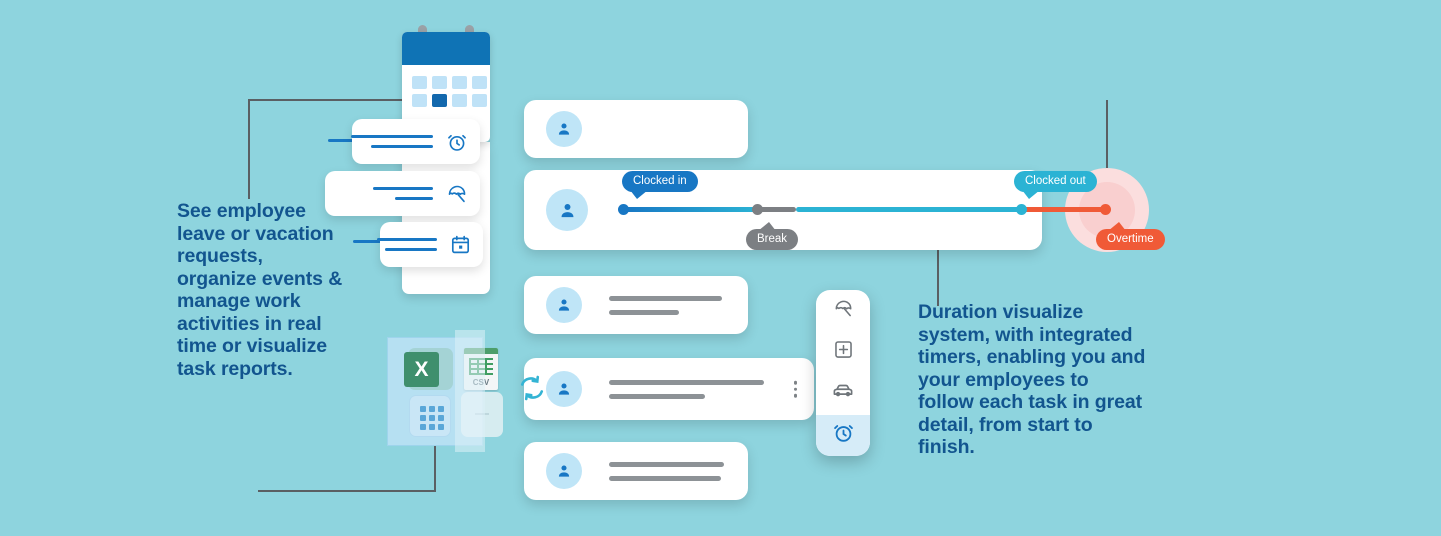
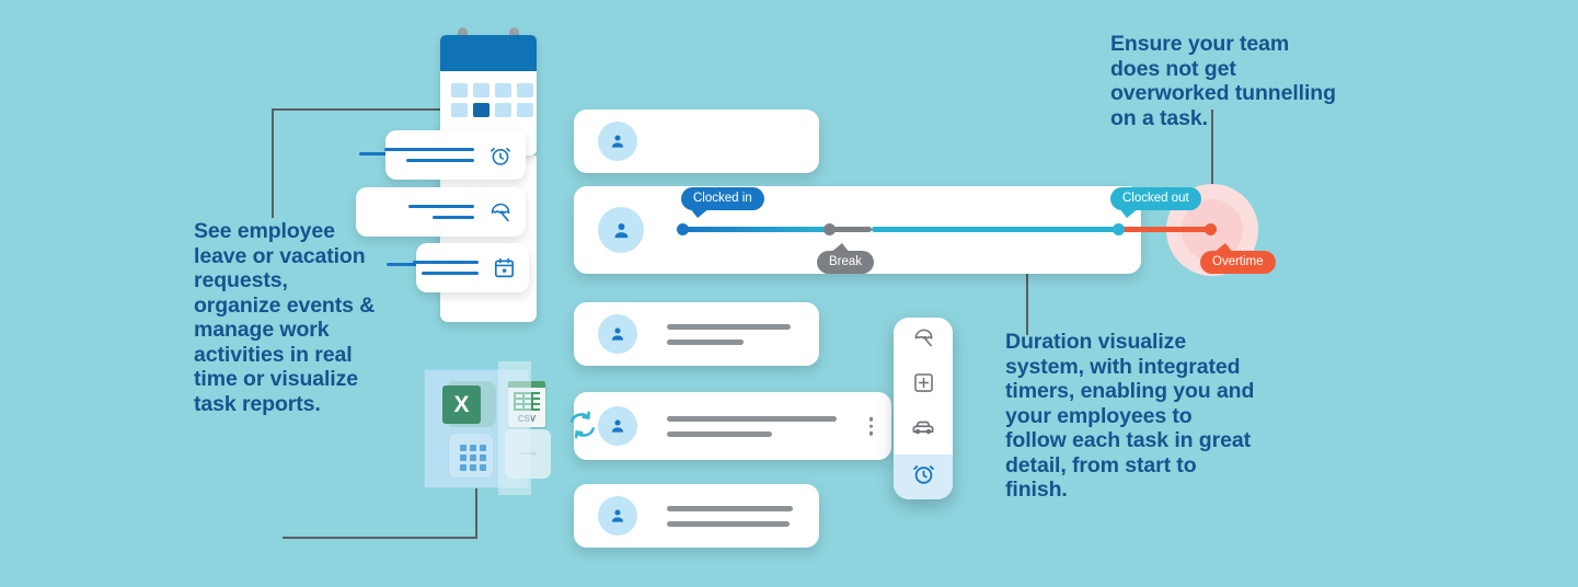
  X
  CSV
  Clocked in
  Break
  Clocked out
  Overtime
  See employee leave or vacation requests, organize events & manage work activities in real time or visualize task reports.
+ Ensure your team does not get overworked tunnelling on a task.
  Duration visualize system, with integrated timers, enabling you and your employees to follow each task in great detail, from start to finish.
